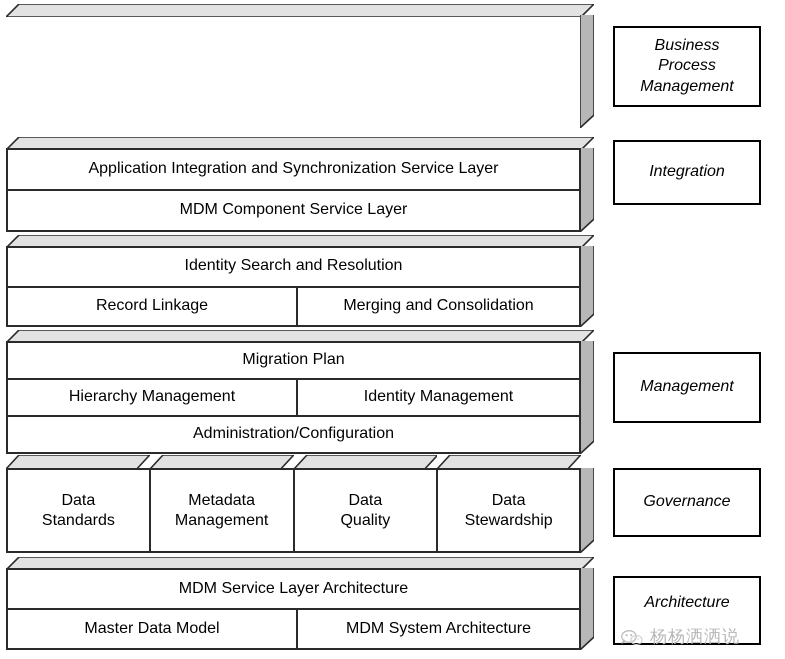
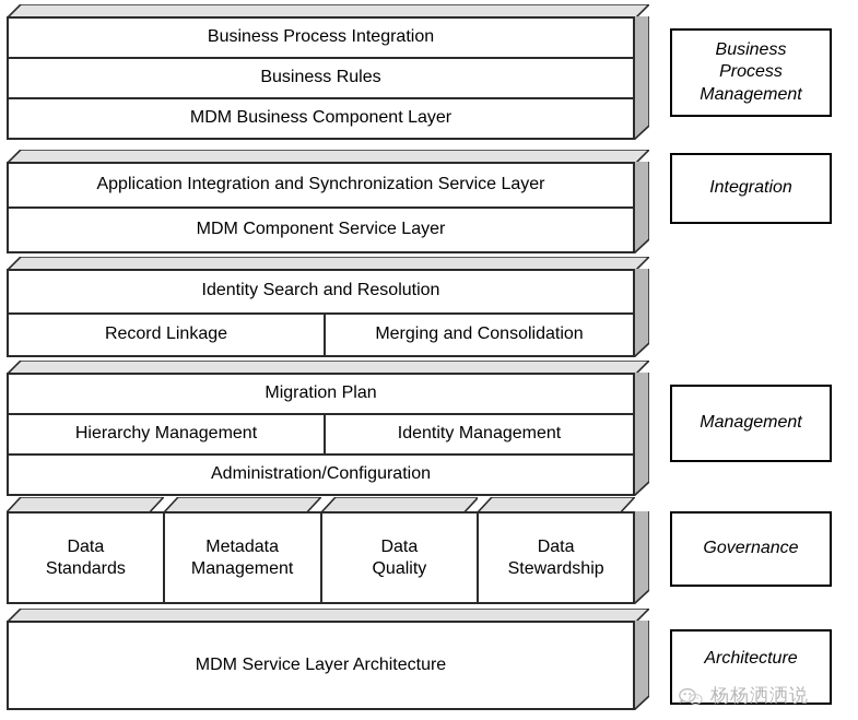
+ Business Process Integration
+ Business Rules
+ MDM Business Component Layer
  Application Integration and Synchronization Service Layer
  MDM Component Service Layer
  Identity Search and Resolution
  Record Linkage
  Merging and Consolidation
  Migration Plan
  Hierarchy Management
  Identity Management
  Administration/Configuration
  Data
  Standards
  Metadata
  Management
  Data
  Quality
  Data
  Stewardship
  MDM Service Layer Architecture
- Master Data Model
- MDM System Architecture
  Business
  Process
  Management
  Integration
  Management
  Governance
  Architecture
  杨杨洒洒说
